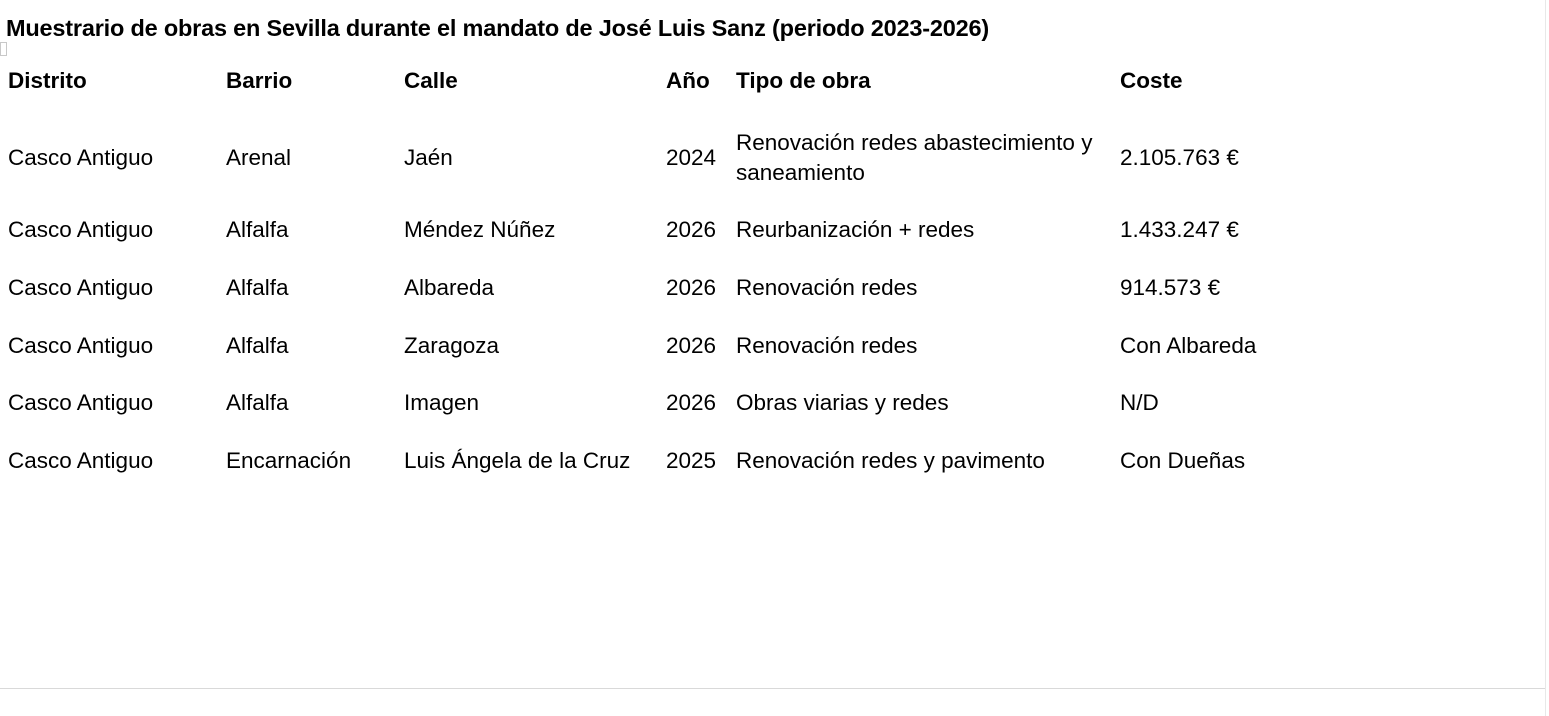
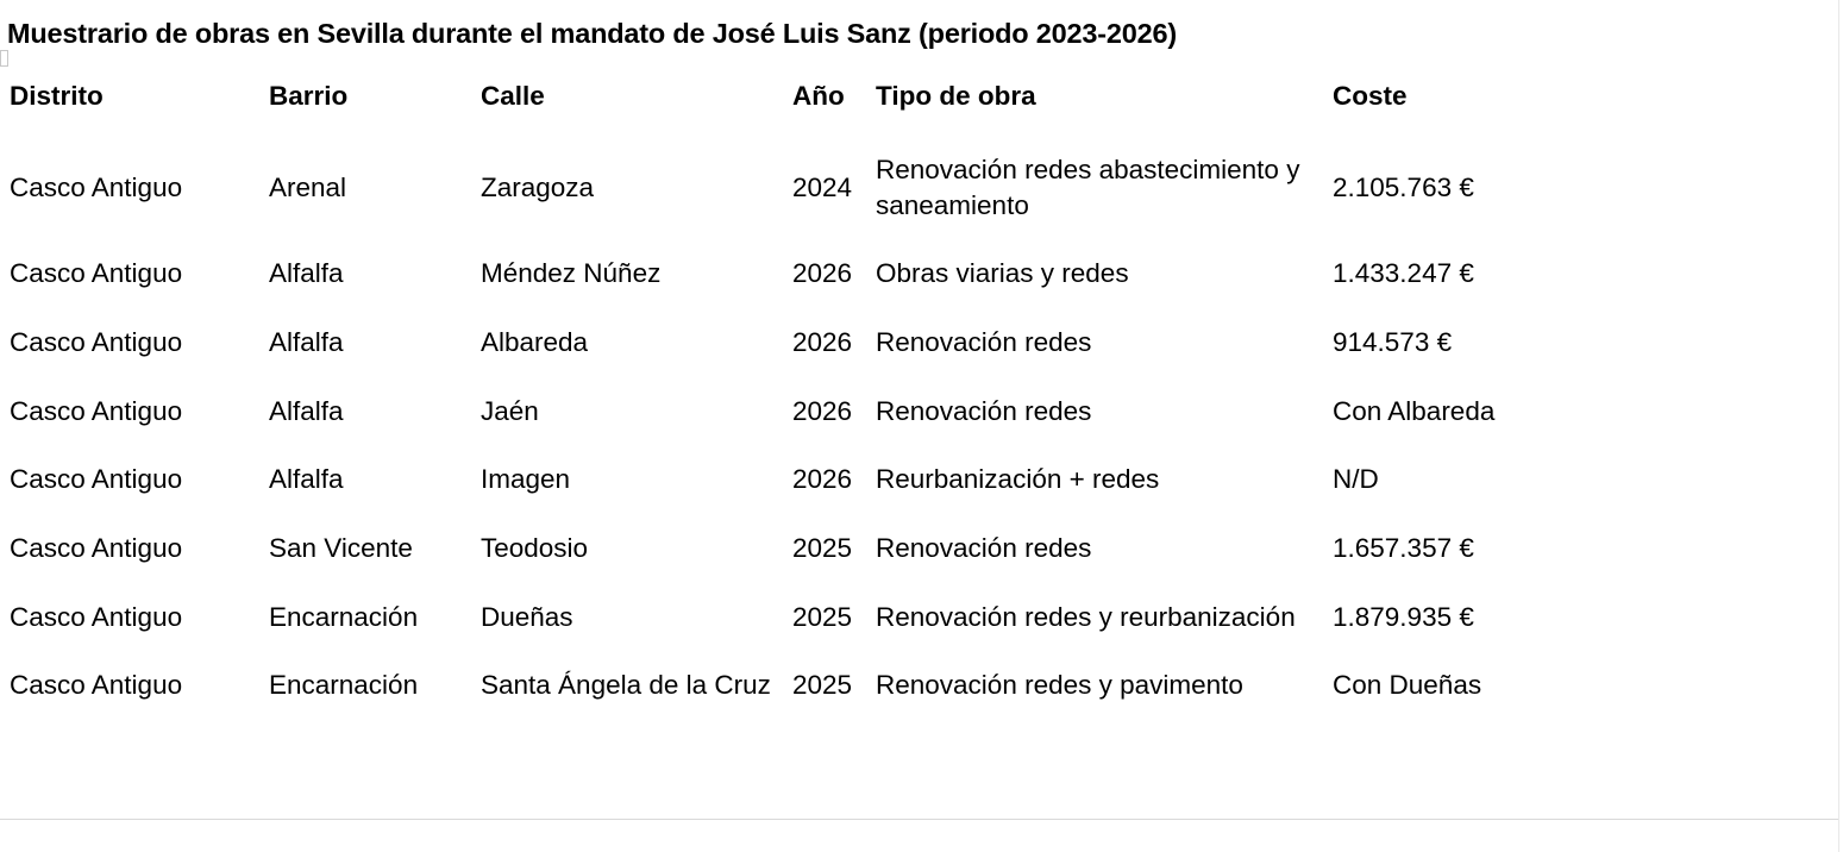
  Muestrario de obras en Sevilla durante el mandato de José Luis Sanz (periodo 2023-2026)
  Distrito	Barrio	Calle	Año	Tipo de obra	Coste
- Casco Antiguo	Arenal	Jaén	2024	Renovación redes abastecimiento y saneamiento	2.105.763 €
+ Casco Antiguo	Arenal	Zaragoza	2024	Renovación redes abastecimiento y saneamiento	2.105.763 €
- Casco Antiguo	Alfalfa	Méndez Núñez	2026	Reurbanización + redes	1.433.247 €
+ Casco Antiguo	Alfalfa	Méndez Núñez	2026	Obras viarias y redes	1.433.247 €
  Casco Antiguo	Alfalfa	Albareda	2026	Renovación redes	914.573 €
- Casco Antiguo	Alfalfa	Zaragoza	2026	Renovación redes	Con Albareda
+ Casco Antiguo	Alfalfa	Jaén	2026	Renovación redes	Con Albareda
- Casco Antiguo	Alfalfa	Imagen	2026	Obras viarias y redes	N/D
+ Casco Antiguo	Alfalfa	Imagen	2026	Reurbanización + redes	N/D
+ Casco Antiguo	San Vicente	Teodosio	2025	Renovación redes	1.657.357 €
+ Casco Antiguo	Encarnación	Dueñas	2025	Renovación redes y reurbanización	1.879.935 €
- Casco Antiguo	Encarnación	Luis Ángela de la Cruz	2025	Renovación redes y pavimento	Con Dueñas
+ Casco Antiguo	Encarnación	Santa Ángela de la Cruz	2025	Renovación redes y pavimento	Con Dueñas
